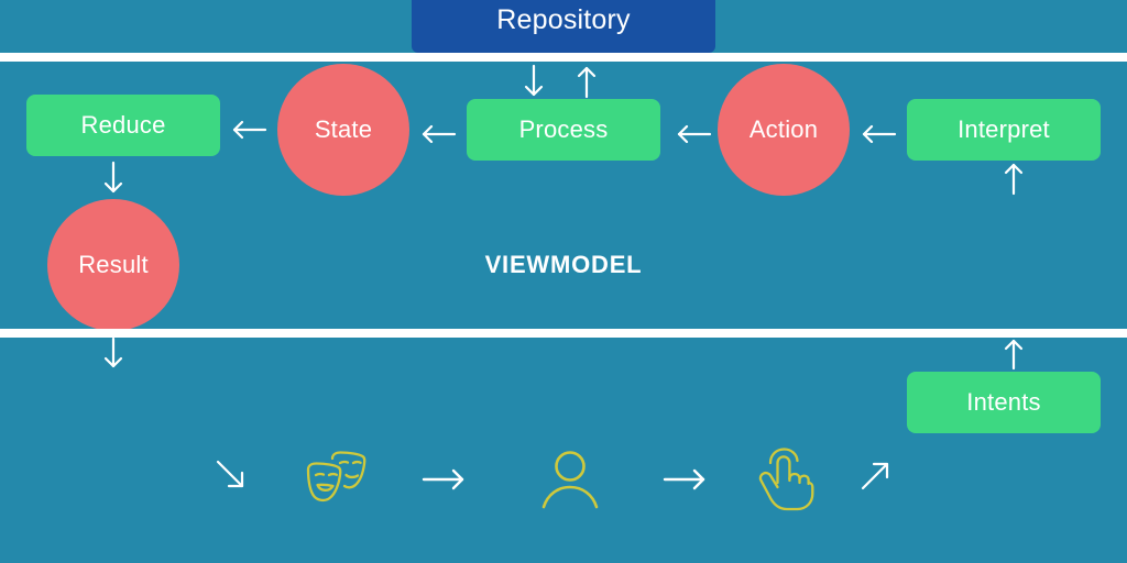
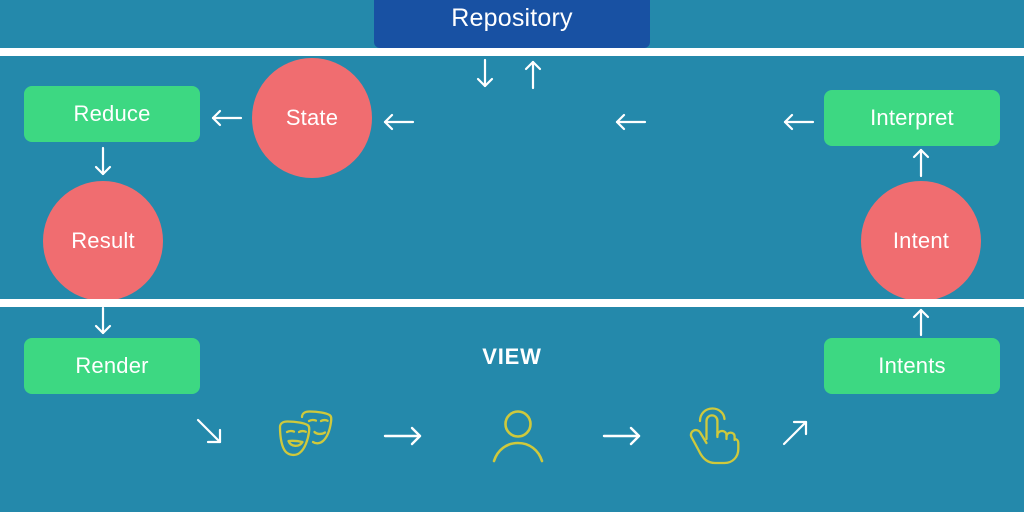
  Repository
- VIEWMODEL
  Reduce
  State
- Process
- Action
  Interpret
  Result
+ Intent
+ VIEW
+ Render
  Intents
